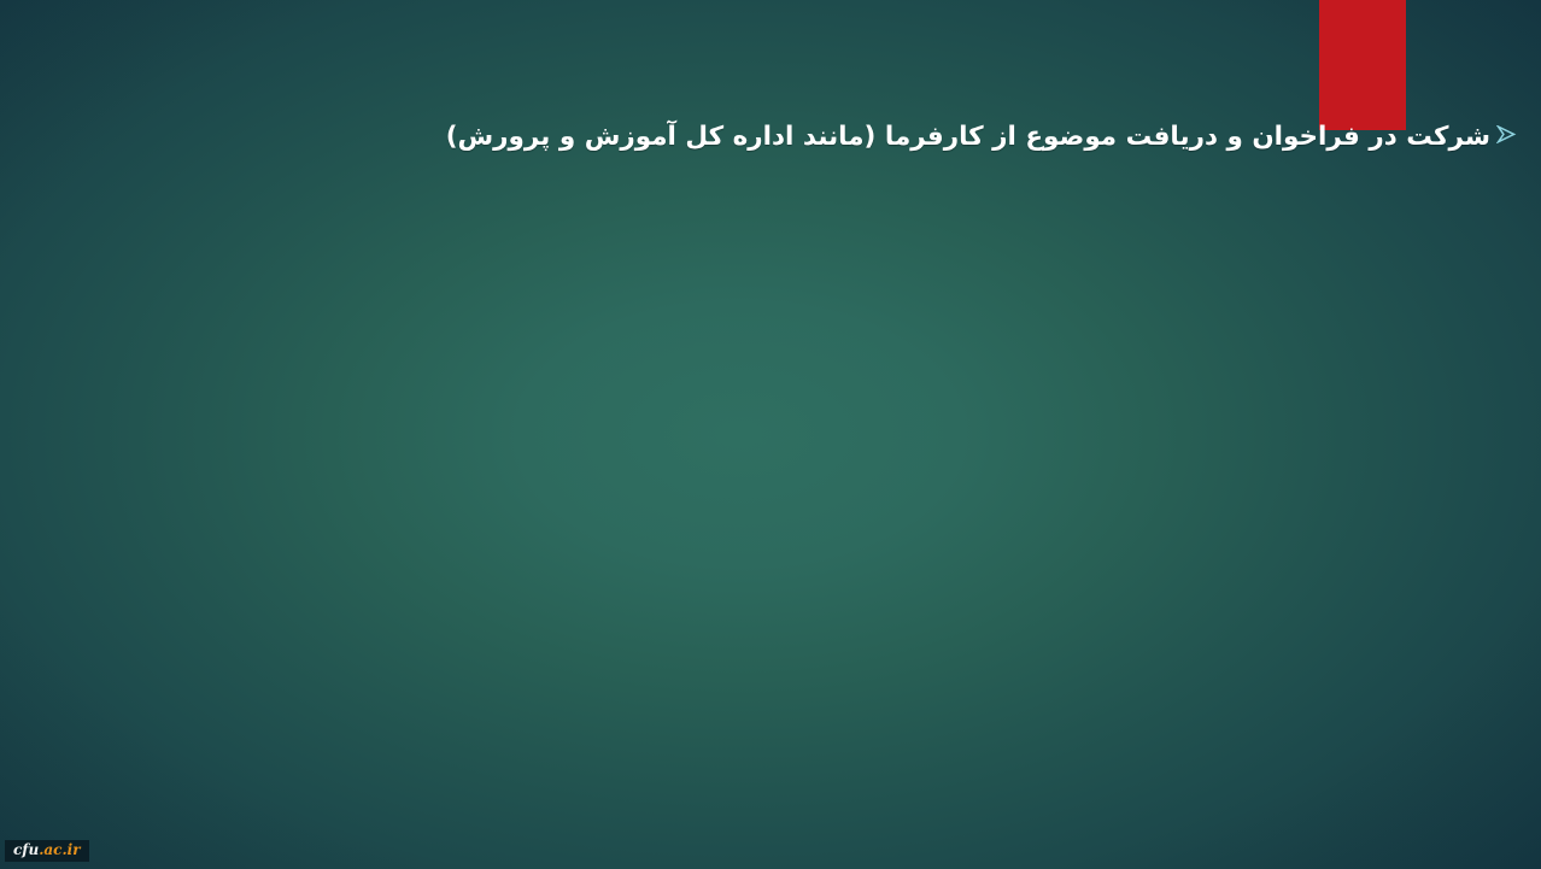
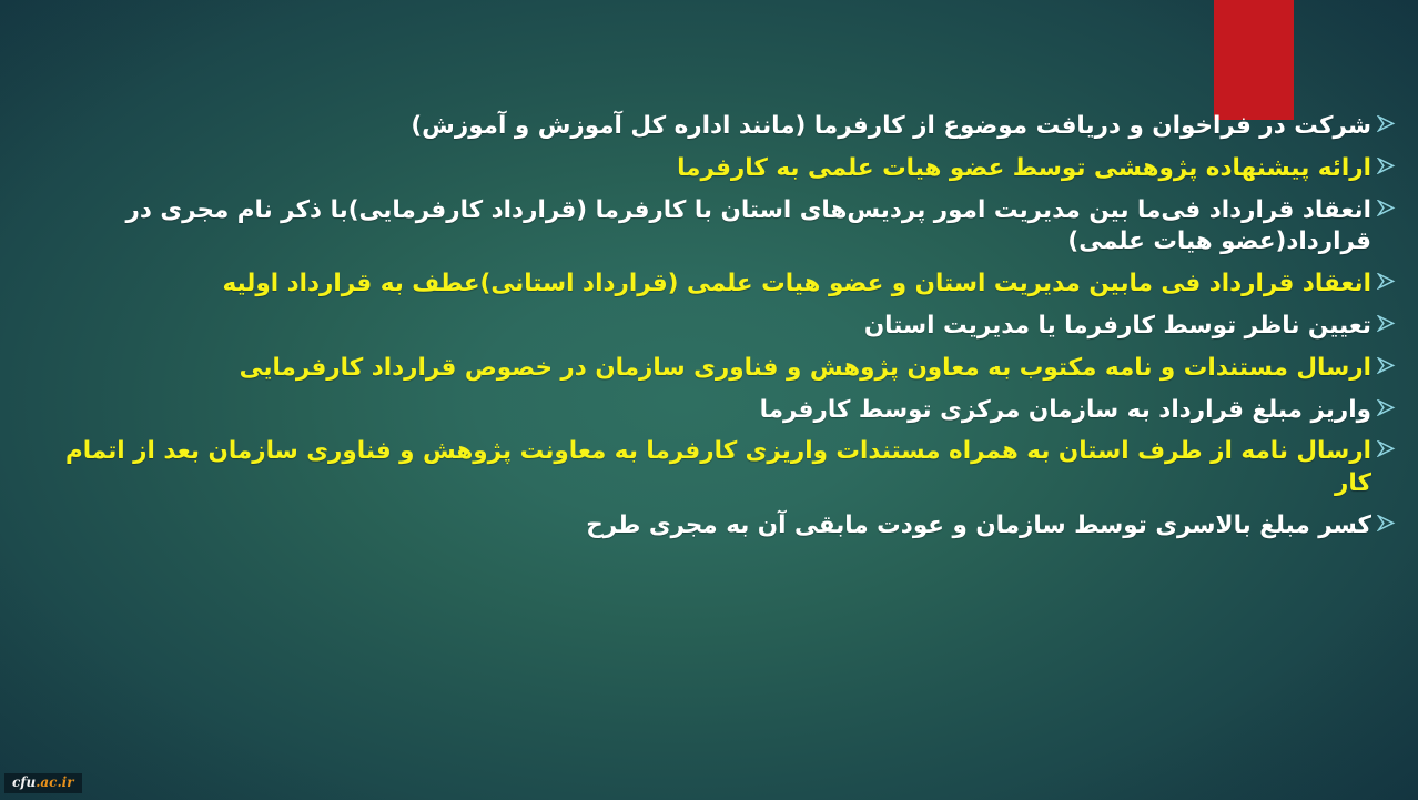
- شرکت در فراخوان و دریافت موضوع از کارفرما (مانند اداره کل آموزش و پرورش)
+ شرکت در فراخوان و دریافت موضوع از کارفرما (مانند اداره کل آموزش و آموزش)
+ ارائه پیشنهاده پژوهشی توسط عضو هیات علمی به کارفرما
+ انعقاد قرارداد فی‌ما بین مدیریت امور پردیس‌های استان با کارفرما (قرارداد کارفرمایی)با ذکر نام مجری در قرارداد(عضو هیات علمی)
+ انعقاد قرارداد فی مابین مدیریت استان و عضو هیات علمی (قرارداد استانی)عطف به قرارداد اولیه
+ تعیین ناظر توسط کارفرما یا مدیریت استان
+ ارسال مستندات و نامه مکتوب به معاون پژوهش و فناوری سازمان در خصوص قرارداد کارفرمایی
+ واریز مبلغ قرارداد به سازمان مرکزی توسط کارفرما
+ ارسال نامه از طرف استان به همراه مستندات واریزی کارفرما به معاونت پژوهش و فناوری سازمان بعد از اتمام کار
+ کسر مبلغ بالاسری توسط سازمان و عودت مابقی آن به مجری طرح
  cfu.ac.ir
